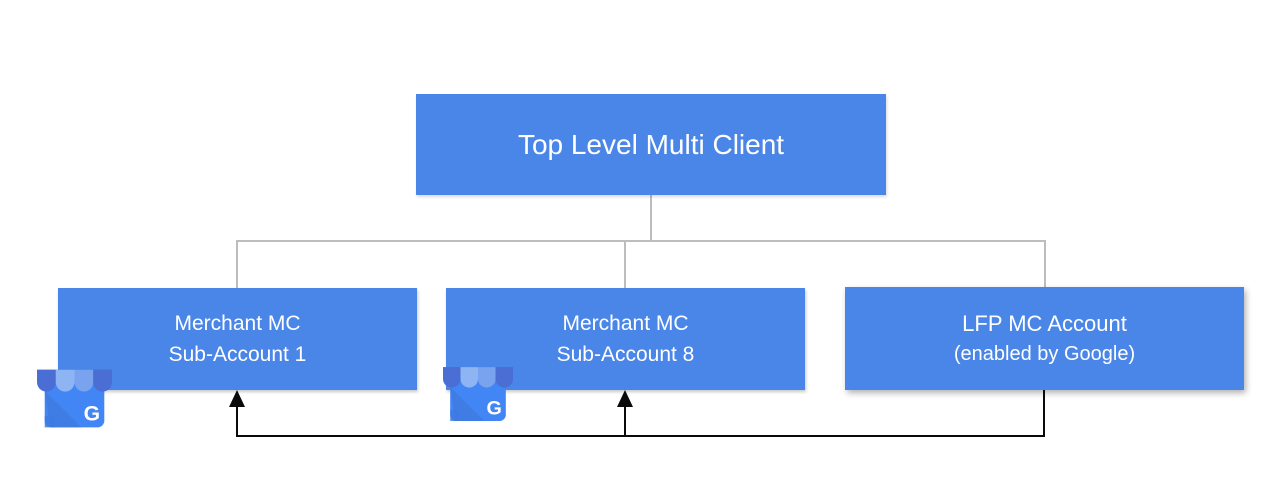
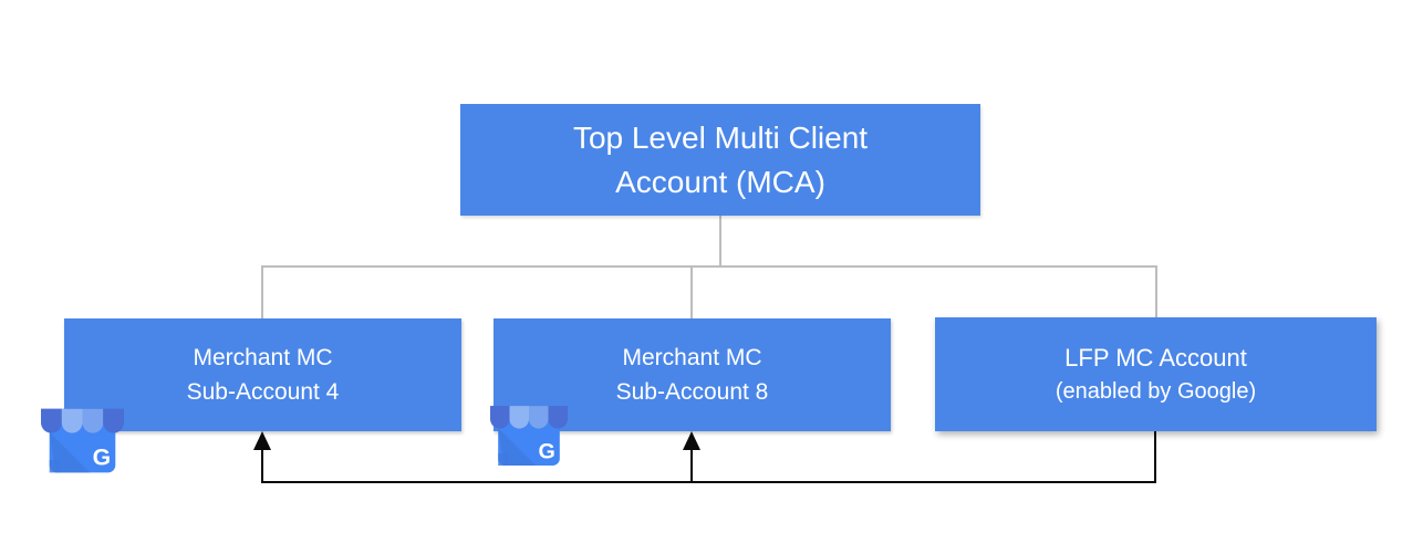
  Top Level Multi Client
+ Account (MCA)
  Merchant MC
- Sub-Account 1
+ Sub-Account 4
  Merchant MC
  Sub-Account 8
  LFP MC Account
  (enabled by Google)
  G
  G
